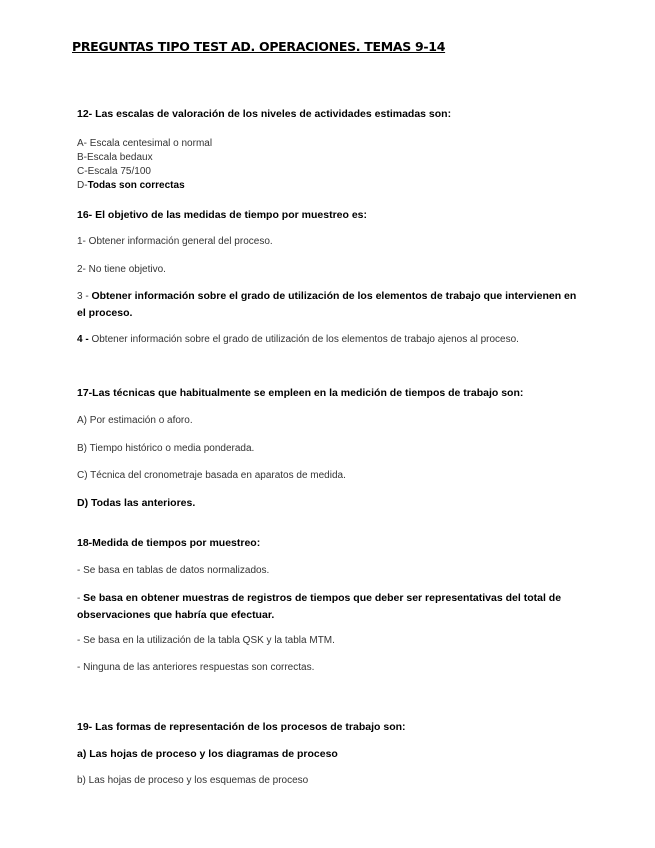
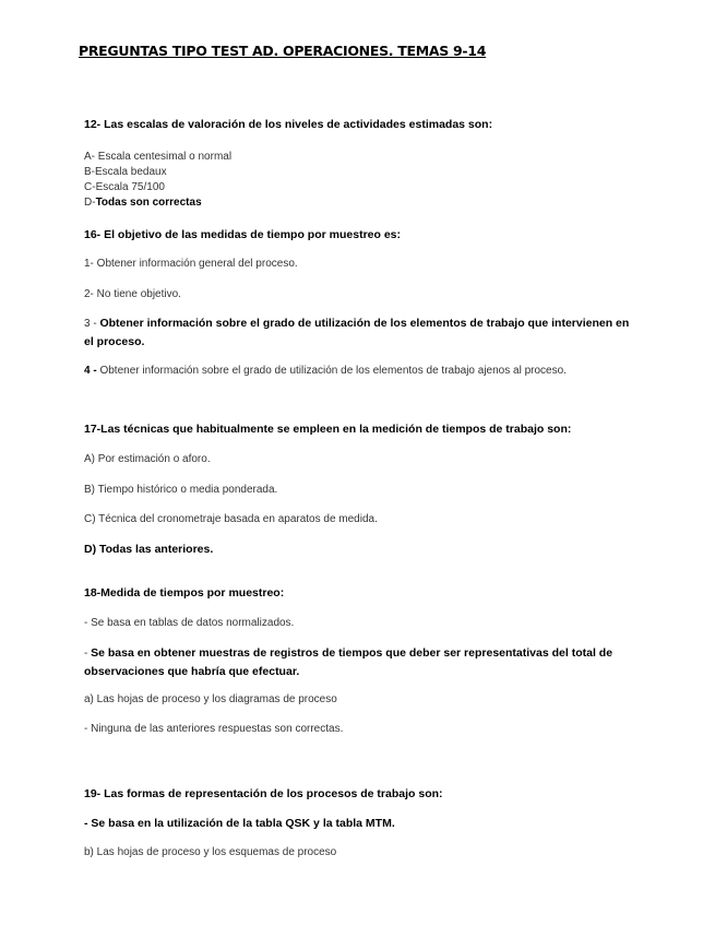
  PREGUNTAS TIPO TEST AD. OPERACIONES. TEMAS 9-14
  12- Las escalas de valoración de los niveles de actividades estimadas son:
  A- Escala centesimal o normal
  B-Escala bedaux
  C-Escala 75/100
  D-Todas son correctas
  16- El objetivo de las medidas de tiempo por muestreo es:
  1- Obtener información general del proceso.
  2- No tiene objetivo.
  3 - Obtener información sobre el grado de utilización de los elementos de trabajo que intervienen en el proceso.
  4 - Obtener información sobre el grado de utilización de los elementos de trabajo ajenos al proceso.
  17-Las técnicas que habitualmente se empleen en la medición de tiempos de trabajo son:
  A) Por estimación o aforo.
  B) Tiempo histórico o media ponderada.
  C) Técnica del cronometraje basada en aparatos de medida.
  D) Todas las anteriores.
  18-Medida de tiempos por muestreo:
  - Se basa en tablas de datos normalizados.
  - Se basa en obtener muestras de registros de tiempos que deber ser representativas del total de observaciones que habría que efectuar.
- - Se basa en la utilización de la tabla QSK y la tabla MTM.
+ a) Las hojas de proceso y los diagramas de proceso
  - Ninguna de las anteriores respuestas son correctas.
  19- Las formas de representación de los procesos de trabajo son:
- a) Las hojas de proceso y los diagramas de proceso
+ - Se basa en la utilización de la tabla QSK y la tabla MTM.
  b) Las hojas de proceso y los esquemas de proceso
